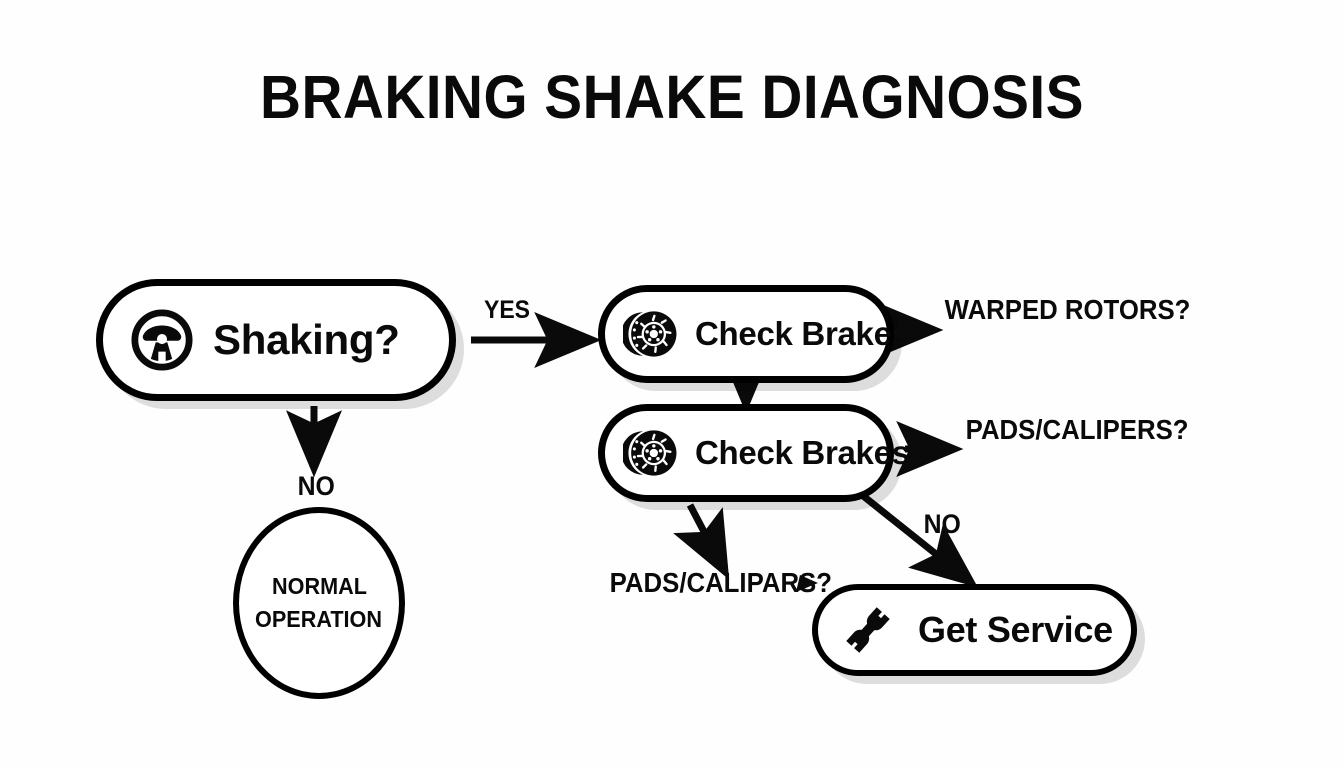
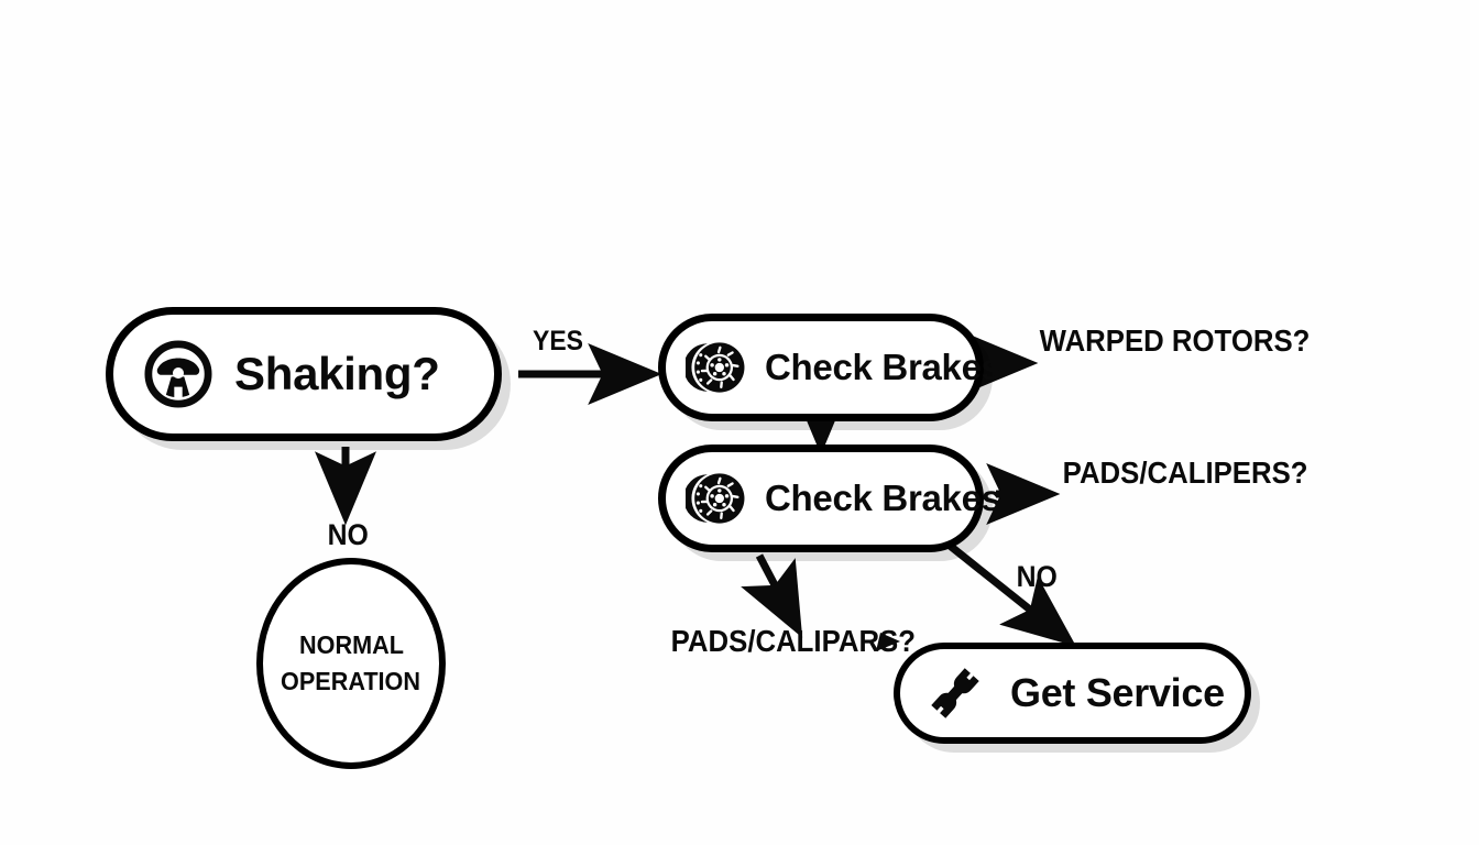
- BRAKING SHAKE DIAGNOSIS
  Shaking?
  Check Brakes
  Check Brakes
  Get Service
  NORMAL
  OPERATION
  YES
  NO
  NO
  WARPED ROTORS?
  PADS/CALIPERS?
  PADS/CALIPARS?
